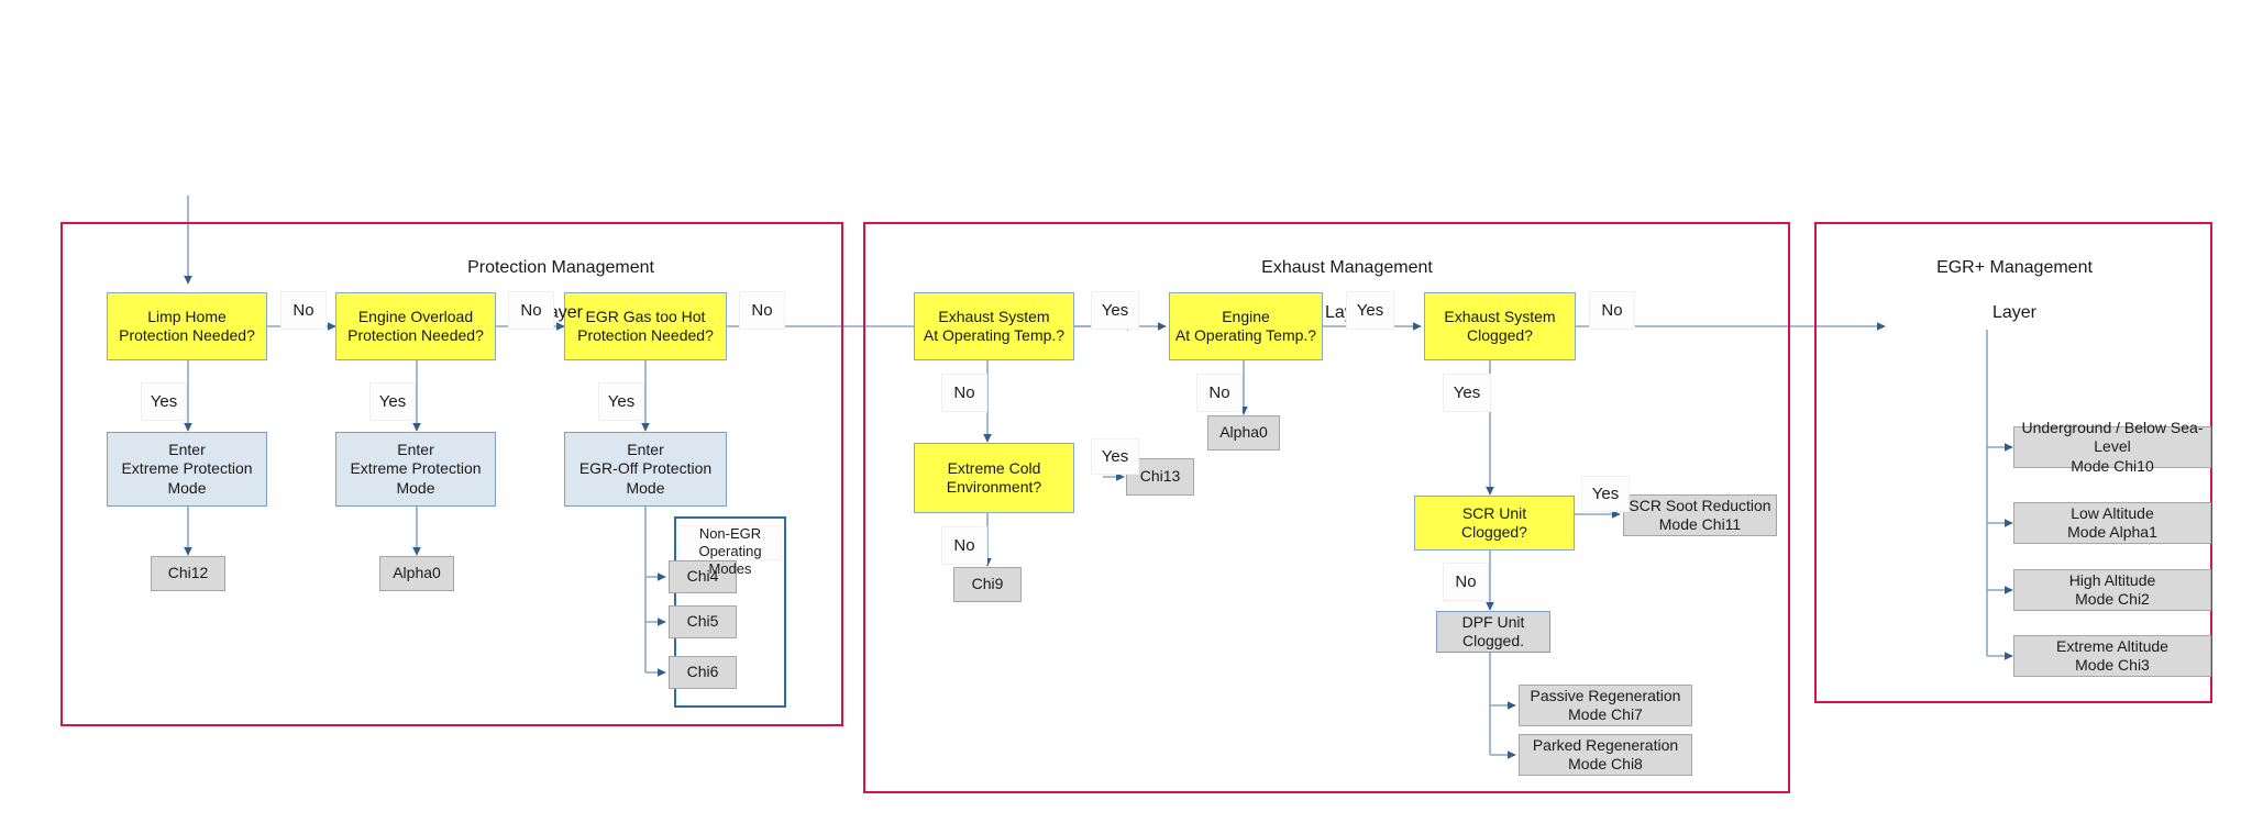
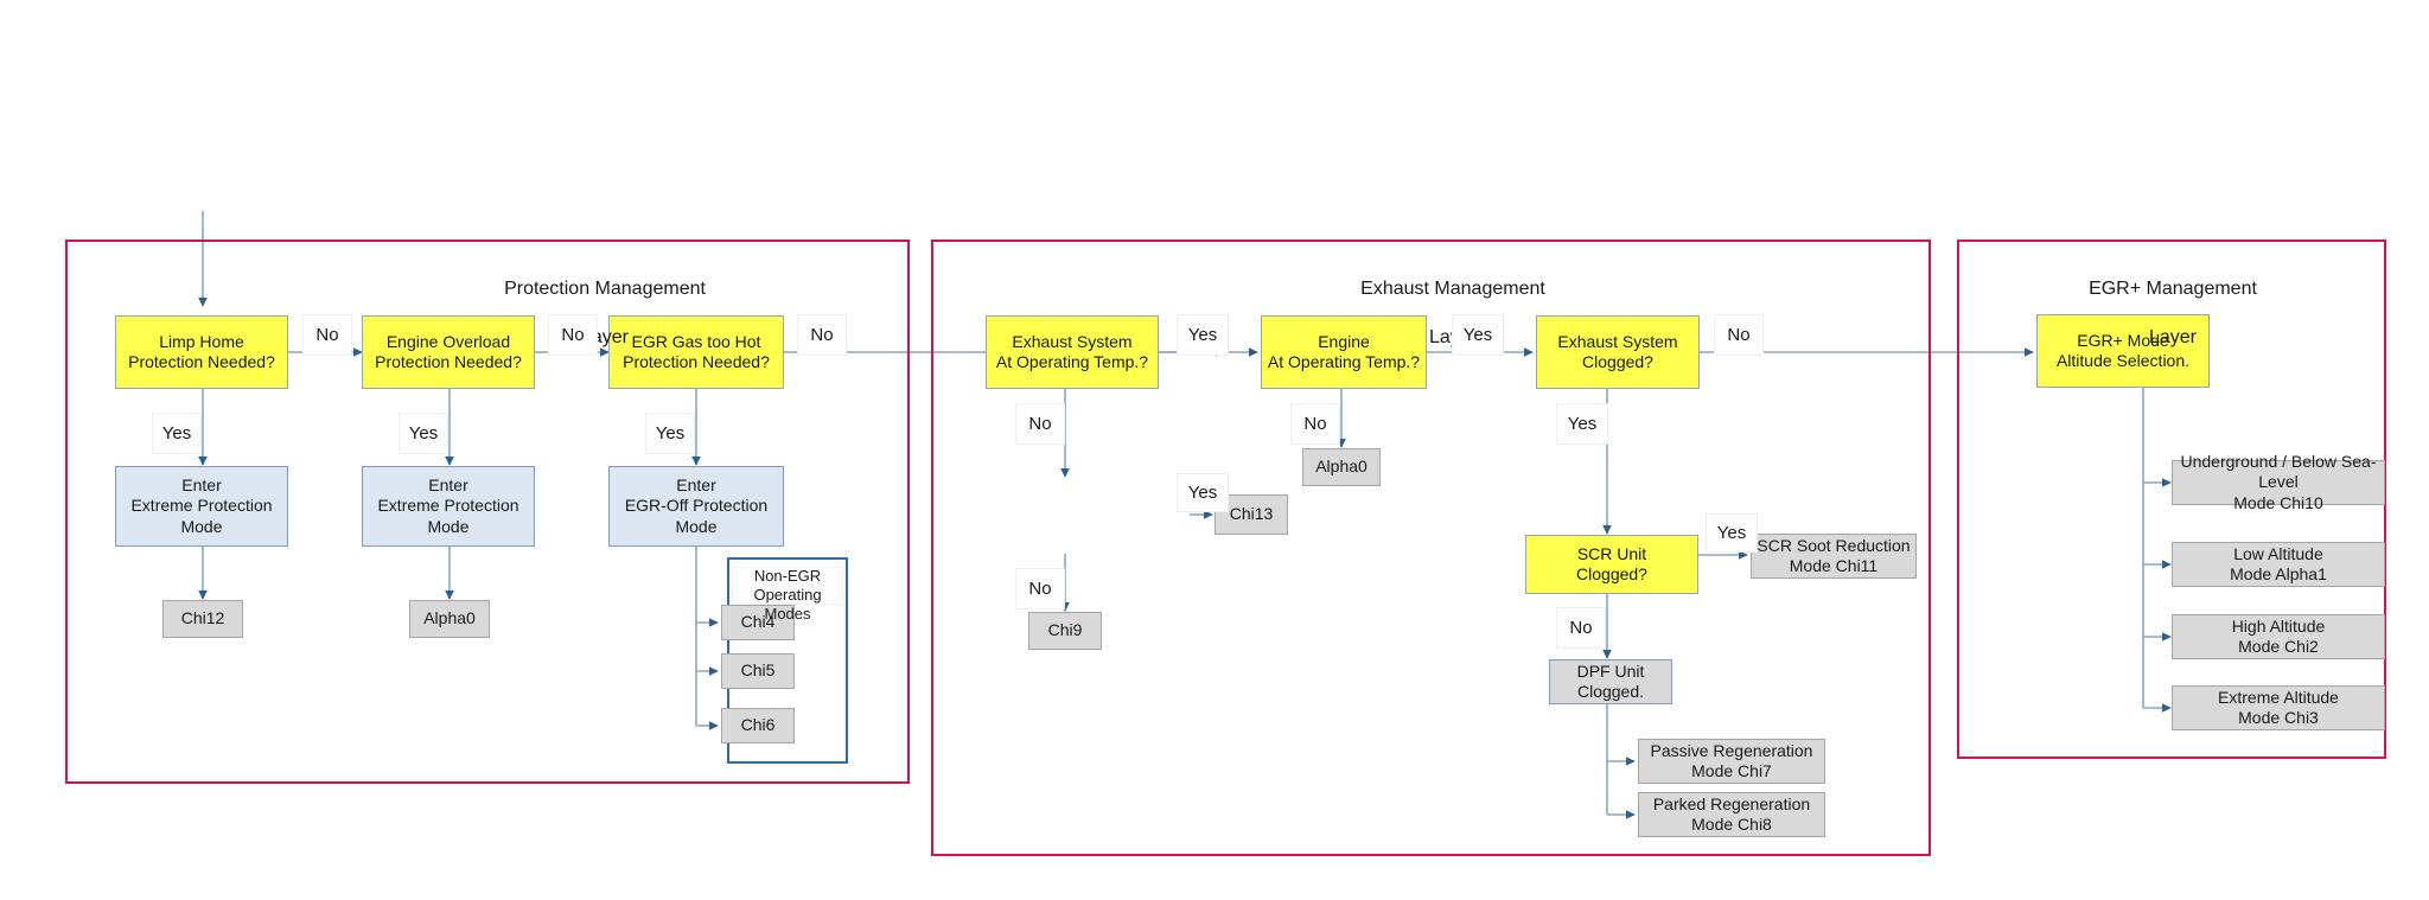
  Protection Management
  Limp Home
  Protection Needed?
  Engine Overload
  Protection Needed?
  EGR Gas too Hot
  Protection Needed?
  Enter
  Extreme Protection
  Mode
  Enter
  Extreme Protection
  Mode
  Enter
  EGR-Off Protection
  Mode
  Chi12
  Alpha0
  Non-EGR Operating Modes
  Chi4
  Chi5
  Chi6
  No
  No
  No
  Yes
  Yes
  Yes
  Exhaust Management
  Exhaust System
  At Operating Temp.?
  Engine
  At Operating Temp.?
  Exhaust System
  Clogged?
- Extreme Cold
- Environment?
  SCR Unit
  Clogged?
  Chi13
  Alpha0
  Chi9
  SCR Soot Reduction
  Mode Chi11
  DPF Unit
  Clogged.
  Passive Regeneration
  Mode Chi7
  Parked Regeneration
  Mode Chi8
  Yes
  Yes
  No
  No
  No
  Yes
  No
  Yes
  Yes
  No
  EGR+ Management
  Layer
+ EGR+ Mode
+ Altitude Selection.
  Underground / Below Sea-Level
  Mode Chi10
  Low Altitude
  Mode Alpha1
  High Altitude
  Mode Chi2
  Extreme Altitude
  Mode Chi3
